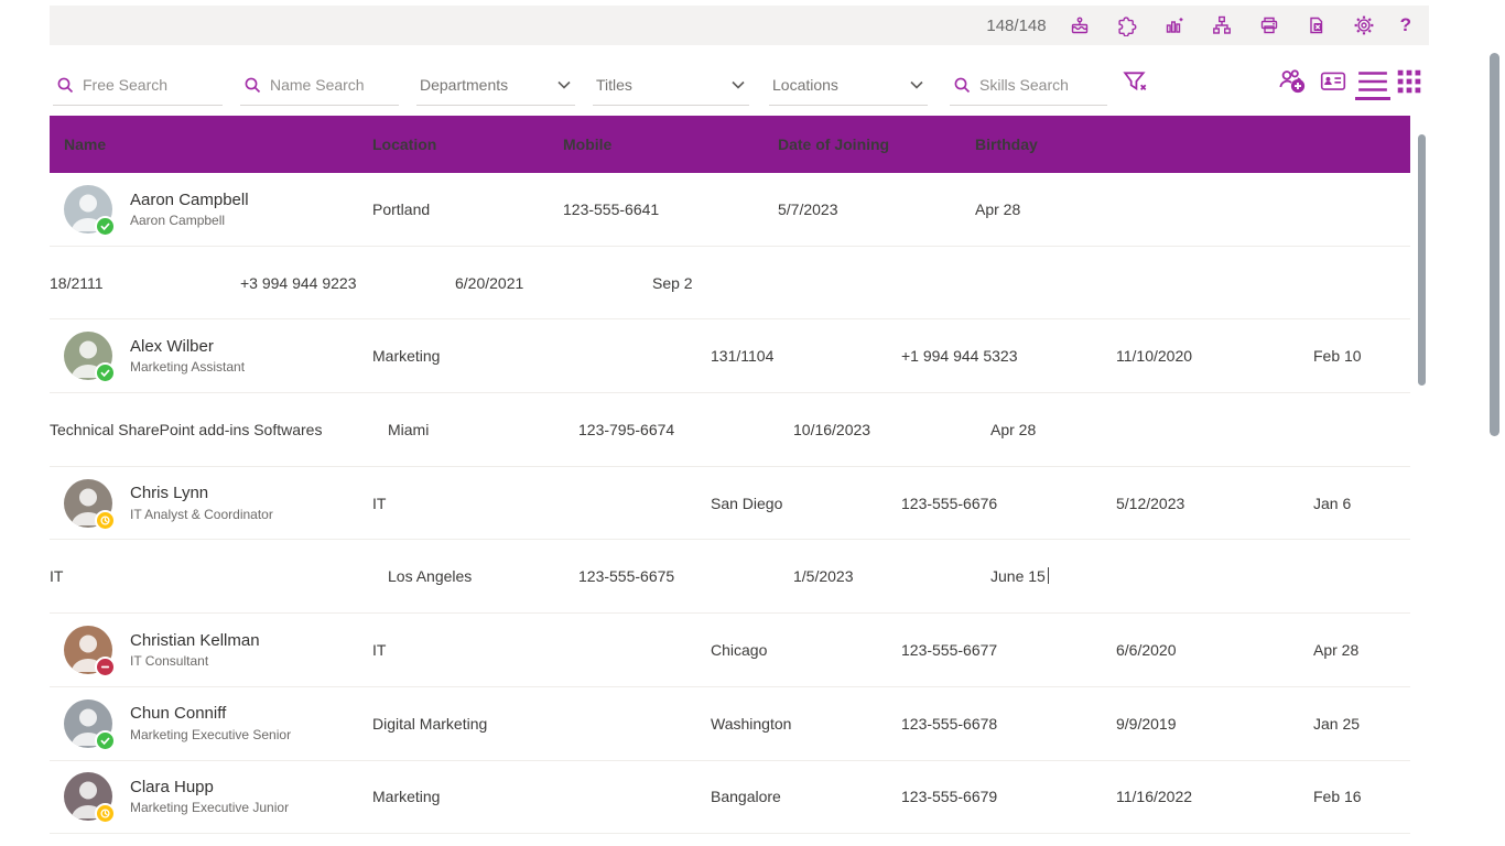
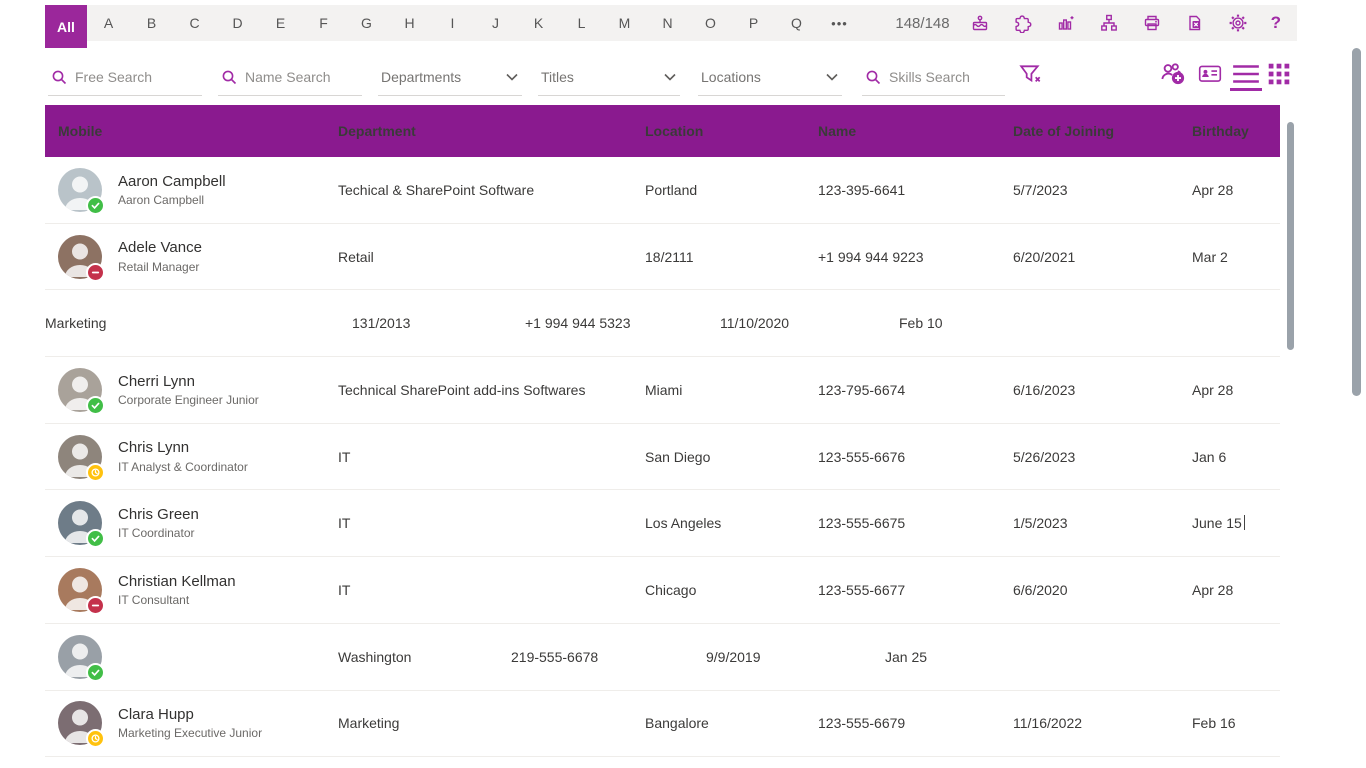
+ All
+ A
+ B
+ C
+ D
+ E
+ F
+ G
+ H
+ I
+ J
+ K
+ L
+ M
+ N
+ O
+ P
+ Q
+ •••
  148/148
  ?
  Free Search
  Name Search
  Departments
  Titles
  Locations
  Skills Search
- Name
+ Mobile
+ Department
  Location
- Mobile
+ Name
  Date of Joining
  Birthday
  Aaron Campbell
  Aaron Campbell
+ Techical & SharePoint Software
  Portland
- 123-555-6641
+ 123-395-6641
  5/7/2023
  Apr 28
+ Adele Vance
+ Retail Manager
+ Retail
  18/2111
- +3 994 944 9223
+ +1 994 944 9223
  6/20/2021
- Sep 2
+ Mar 2
- Alex Wilber
- Marketing Assistant
  Marketing
- 131/1104
+ 131/2013
  +1 994 944 5323
  11/10/2020
  Feb 10
+ Cherri Lynn
+ Corporate Engineer Junior
  Technical SharePoint add-ins Softwares
  Miami
  123-795-6674
- 10/16/2023
+ 6/16/2023
  Apr 28
  Chris Lynn
  IT Analyst & Coordinator
  IT
  San Diego
  123-555-6676
- 5/12/2023
+ 5/26/2023
  Jan 6
+ Chris Green
+ IT Coordinator
  IT
  Los Angeles
  123-555-6675
  1/5/2023
  June 15
  Christian Kellman
  IT Consultant
  IT
  Chicago
  123-555-6677
  6/6/2020
  Apr 28
- Chun Conniff
- Marketing Executive Senior
- Digital Marketing
  Washington
- 123-555-6678
+ 219-555-6678
  9/9/2019
  Jan 25
  Clara Hupp
  Marketing Executive Junior
  Marketing
  Bangalore
  123-555-6679
  11/16/2022
  Feb 16
